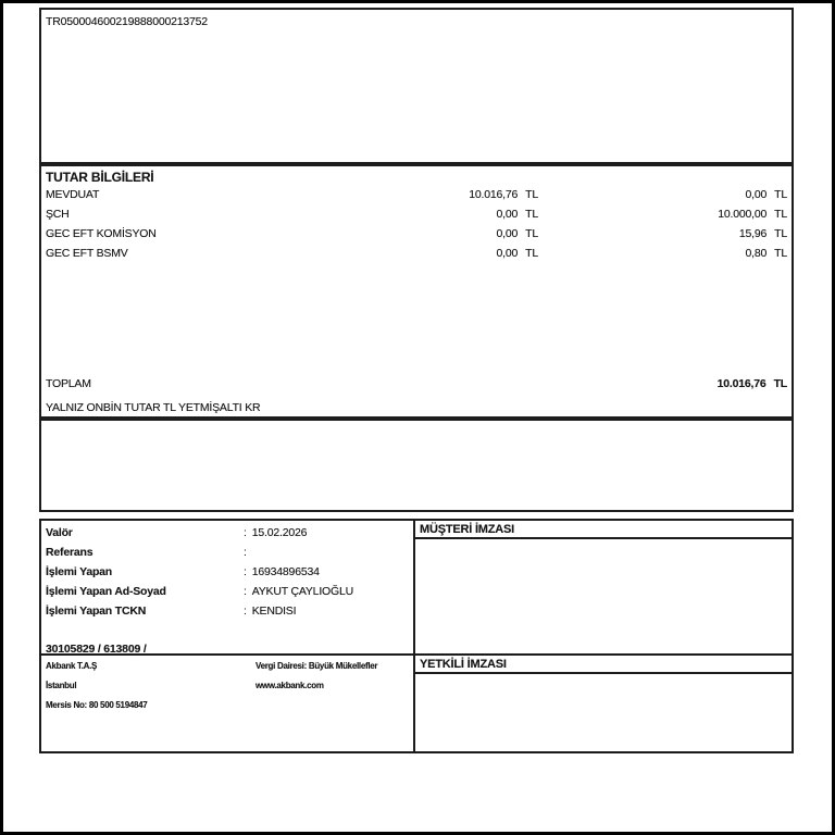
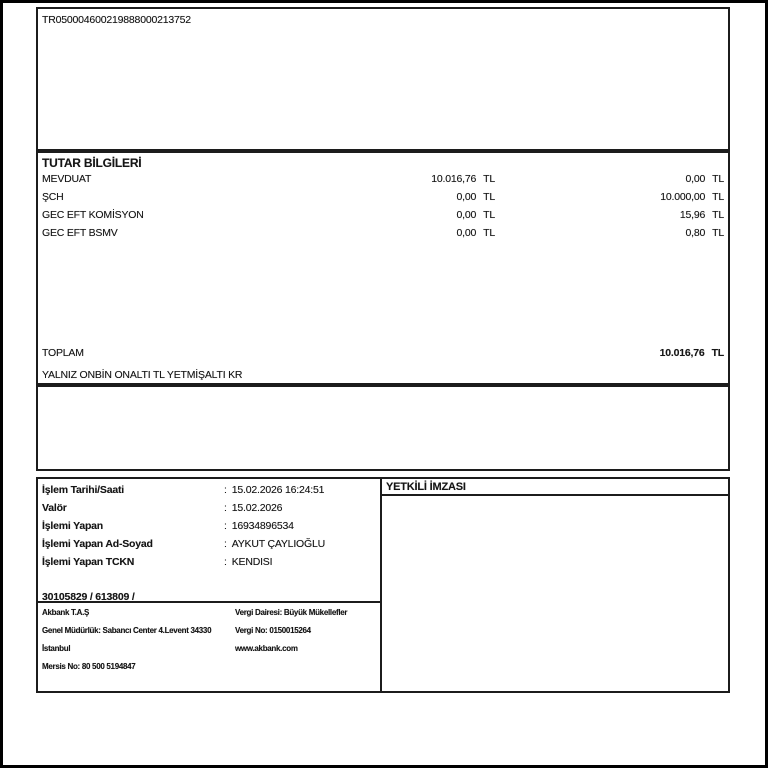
  TR050004600219888000213752
  TUTAR BİLGİLERİ
  MEVDUAT
  10.016,76 TL
  0,00 TL
  ŞCH
  0,00 TL
  10.000,00 TL
  GEC EFT KOMİSYON
  0,00 TL
  15,96 TL
  GEC EFT BSMV
  0,00 TL
  0,80 TL
  TOPLAM
  10.016,76 TL
- YALNIZ ONBİN TUTAR TL YETMİŞALTI KR
+ YALNIZ ONBİN ONALTI TL YETMİŞALTI KR
+ İşlem Tarihi/Saati
+ : 15.02.2026 16:24:51
  Valör
  : 15.02.2026
- Referans
- :
  İşlemi Yapan
  : 16934896534
  İşlemi Yapan Ad-Soyad
  : AYKUT ÇAYLIOĞLU
  İşlemi Yapan TCKN
  : KENDISI
  30105829 / 613809 /
  Akbank T.A.Ş
  Vergi Dairesi: Büyük Mükellefler
+ Genel Müdürlük: Sabancı Center 4.Levent 34330
+ Vergi No: 0150015264
  İstanbul
  www.akbank.com
  Mersis No: 80 500 5194847
- MÜŞTERİ İMZASI
  YETKİLİ İMZASI
